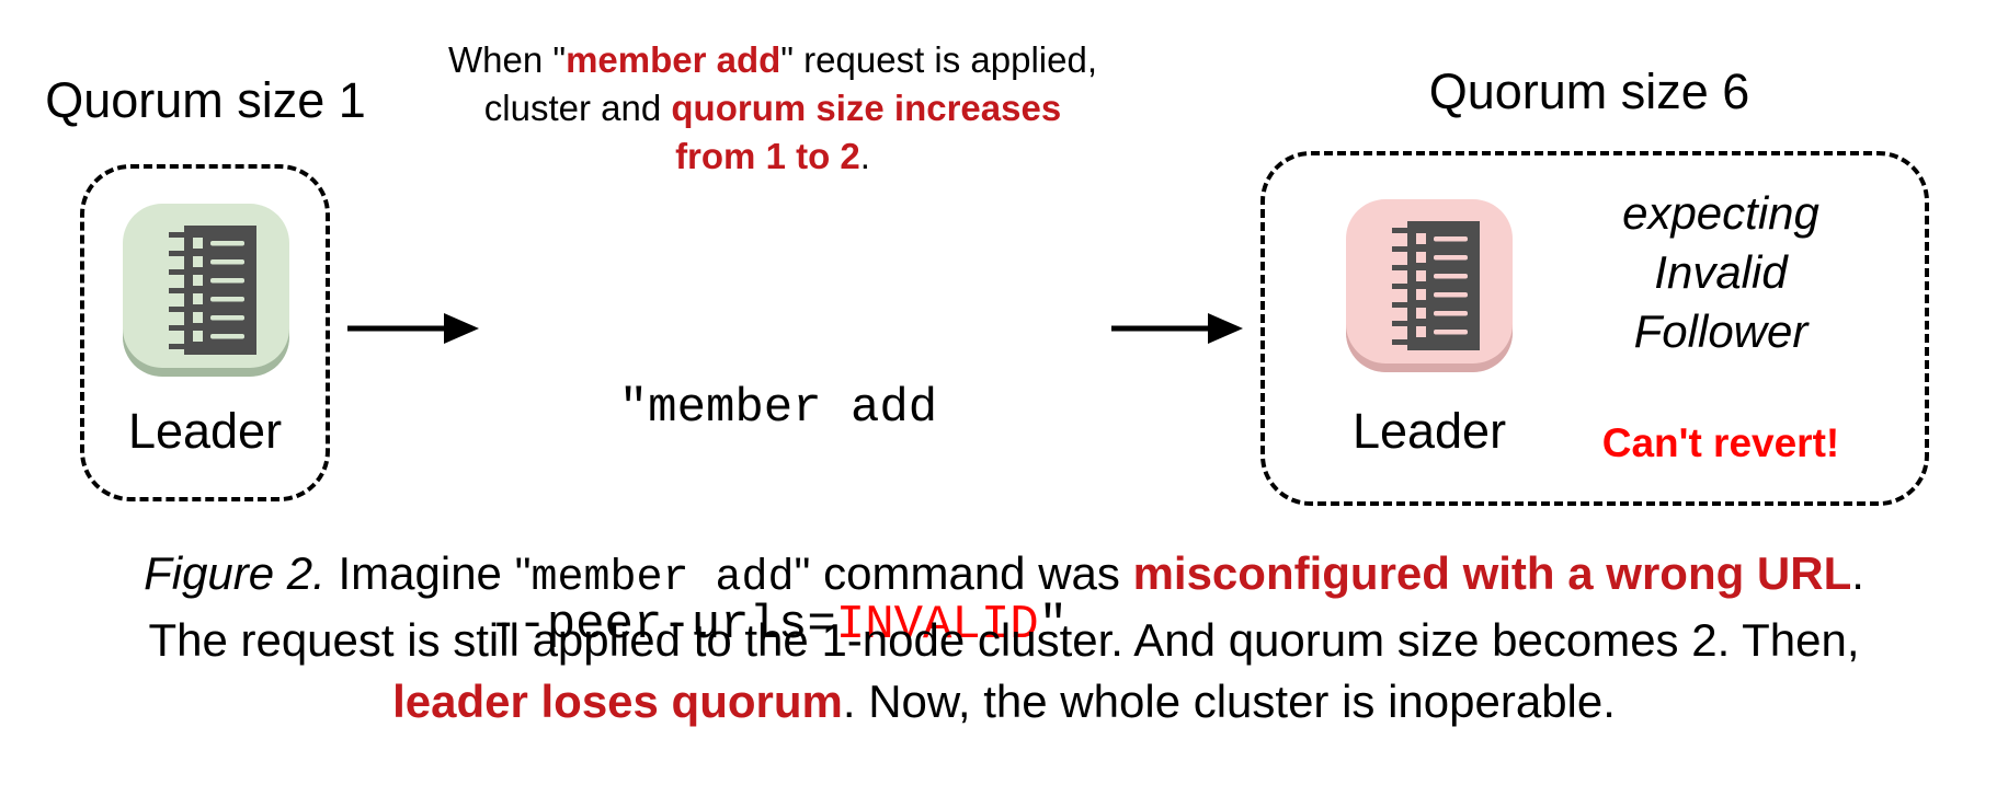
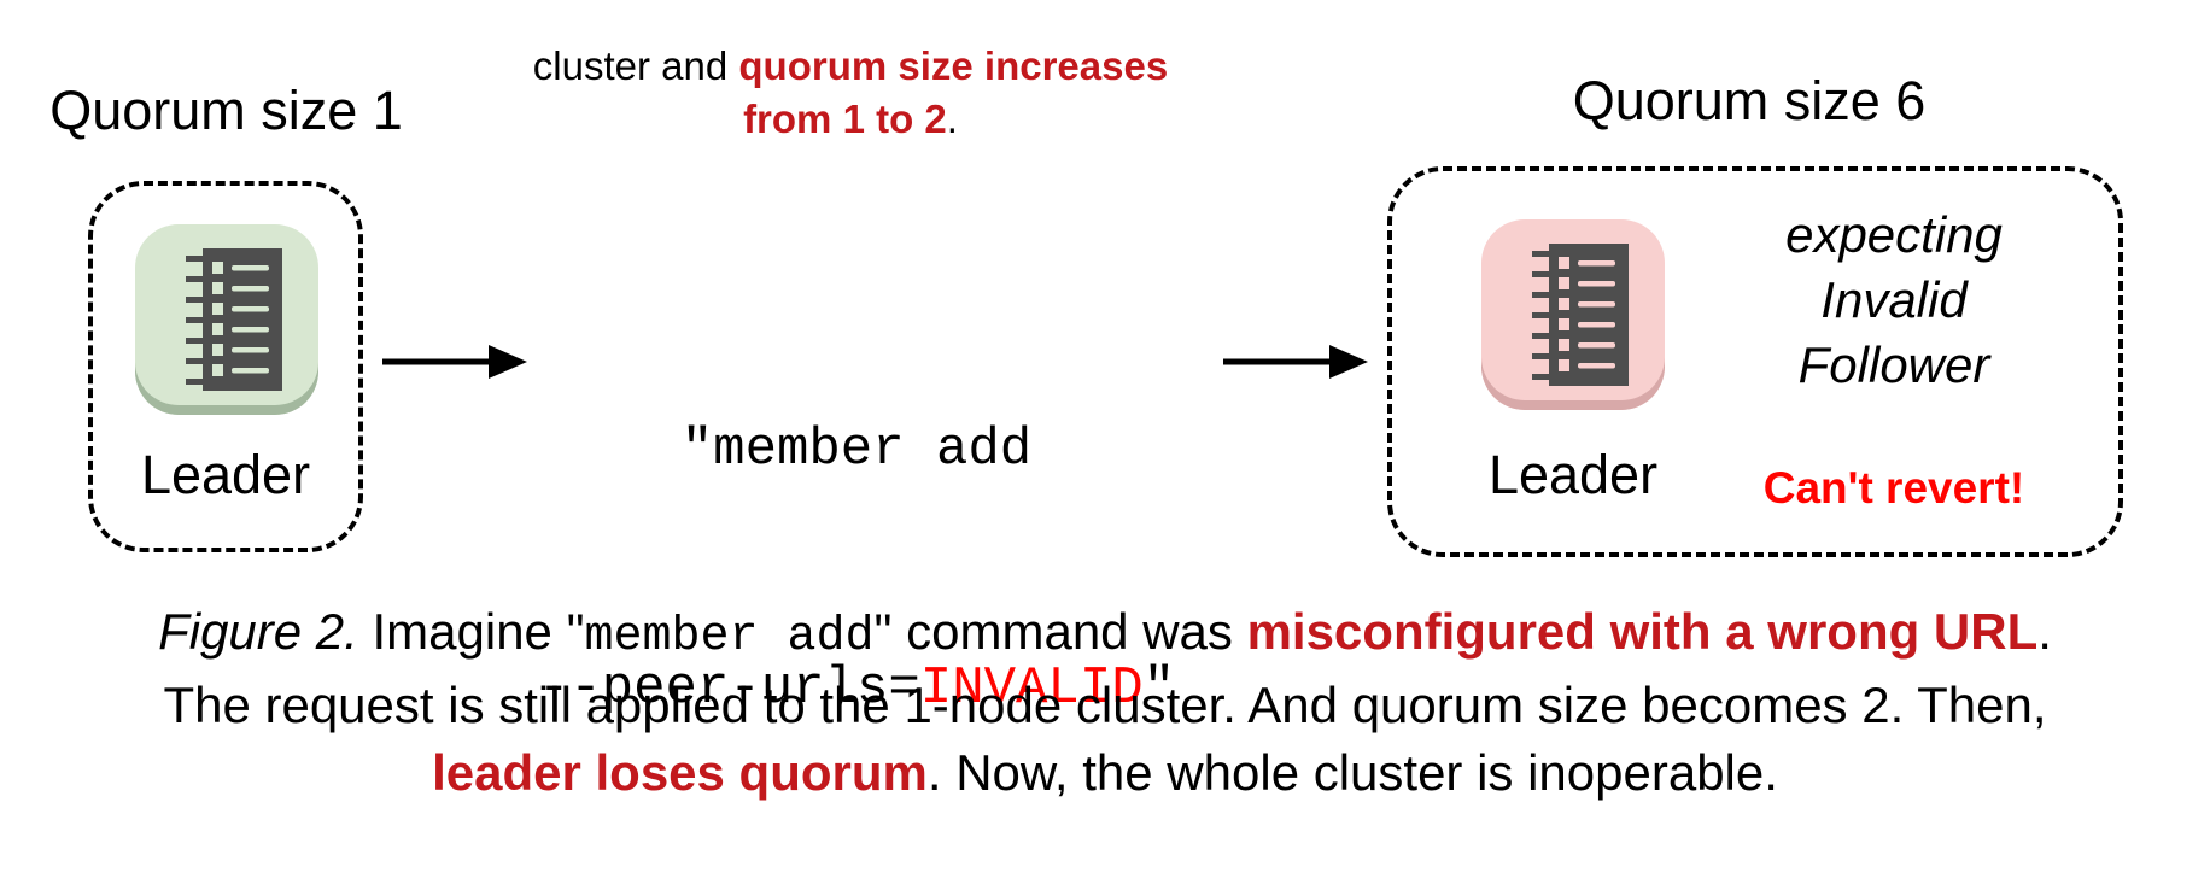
  Quorum size 1
  Leader
- When "member add" request is applied,
  cluster and quorum size increases
  from 1 to 2.
  "member add
  --peer-urls=INVALID"
  Quorum size 6
  Leader
  expecting
  Invalid
  Follower
  Can't revert!
  Figure 2. Imagine "member add" command was misconfigured with a wrong URL.
  The request is still applied to the 1-node cluster. And quorum size becomes 2. Then,
  leader loses quorum. Now, the whole cluster is inoperable.
